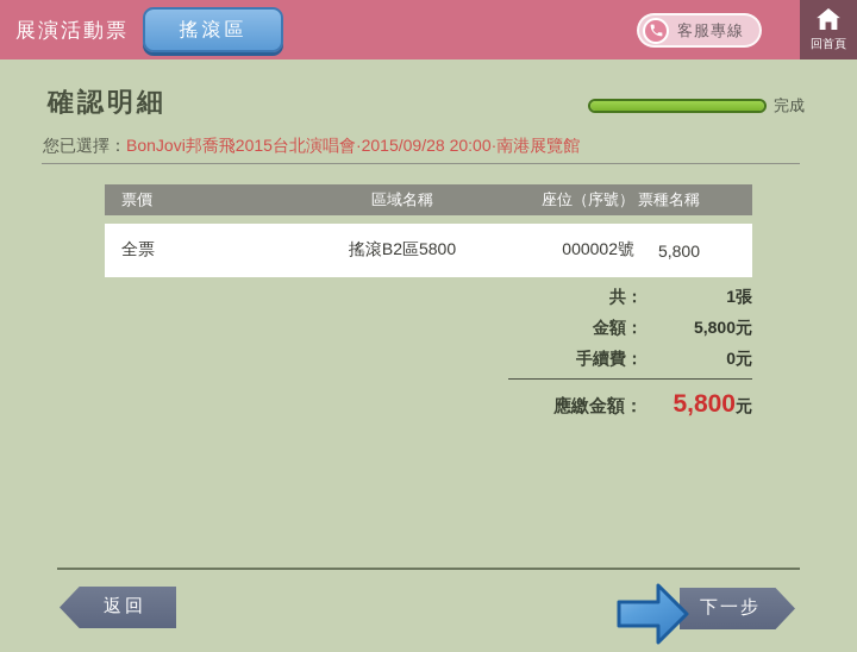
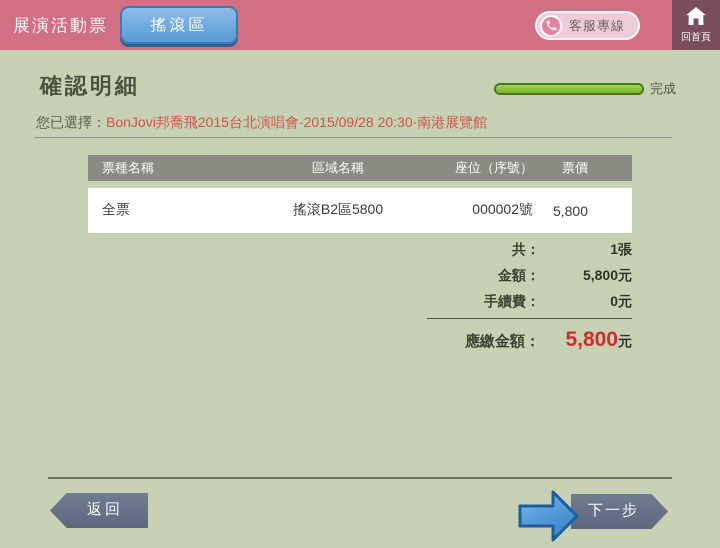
  展演活動票
  搖滾區
  客服專線
  回首頁
  確認明細
  完成
- 您已選擇：BonJovi邦喬飛2015台北演唱會·2015/09/28 20:00·南港展覽館
+ 您已選擇：BonJovi邦喬飛2015台北演唱會·2015/09/28 20:30·南港展覽館
- 票價
+ 票種名稱
  區域名稱
  座位（序號）
- 票種名稱
+ 票價
  全票
  搖滾B2區5800
  000002號
  5,800
  共：
  1張
  金額：
  5,800元
  手續費：
  0元
  應繳金額：
  5,800元
  返回
  下一步
